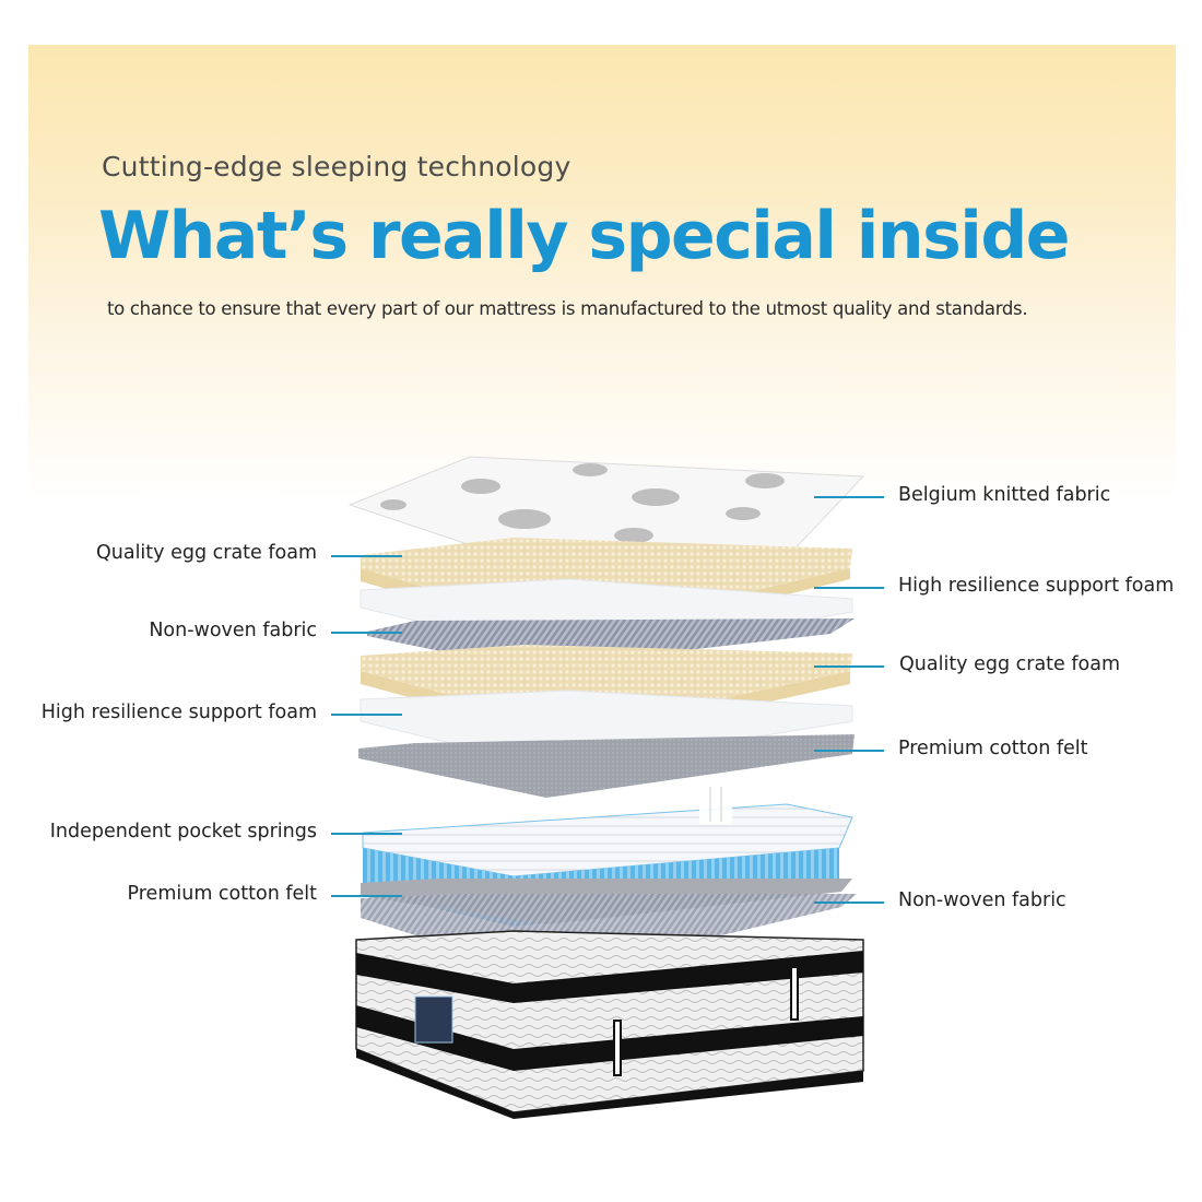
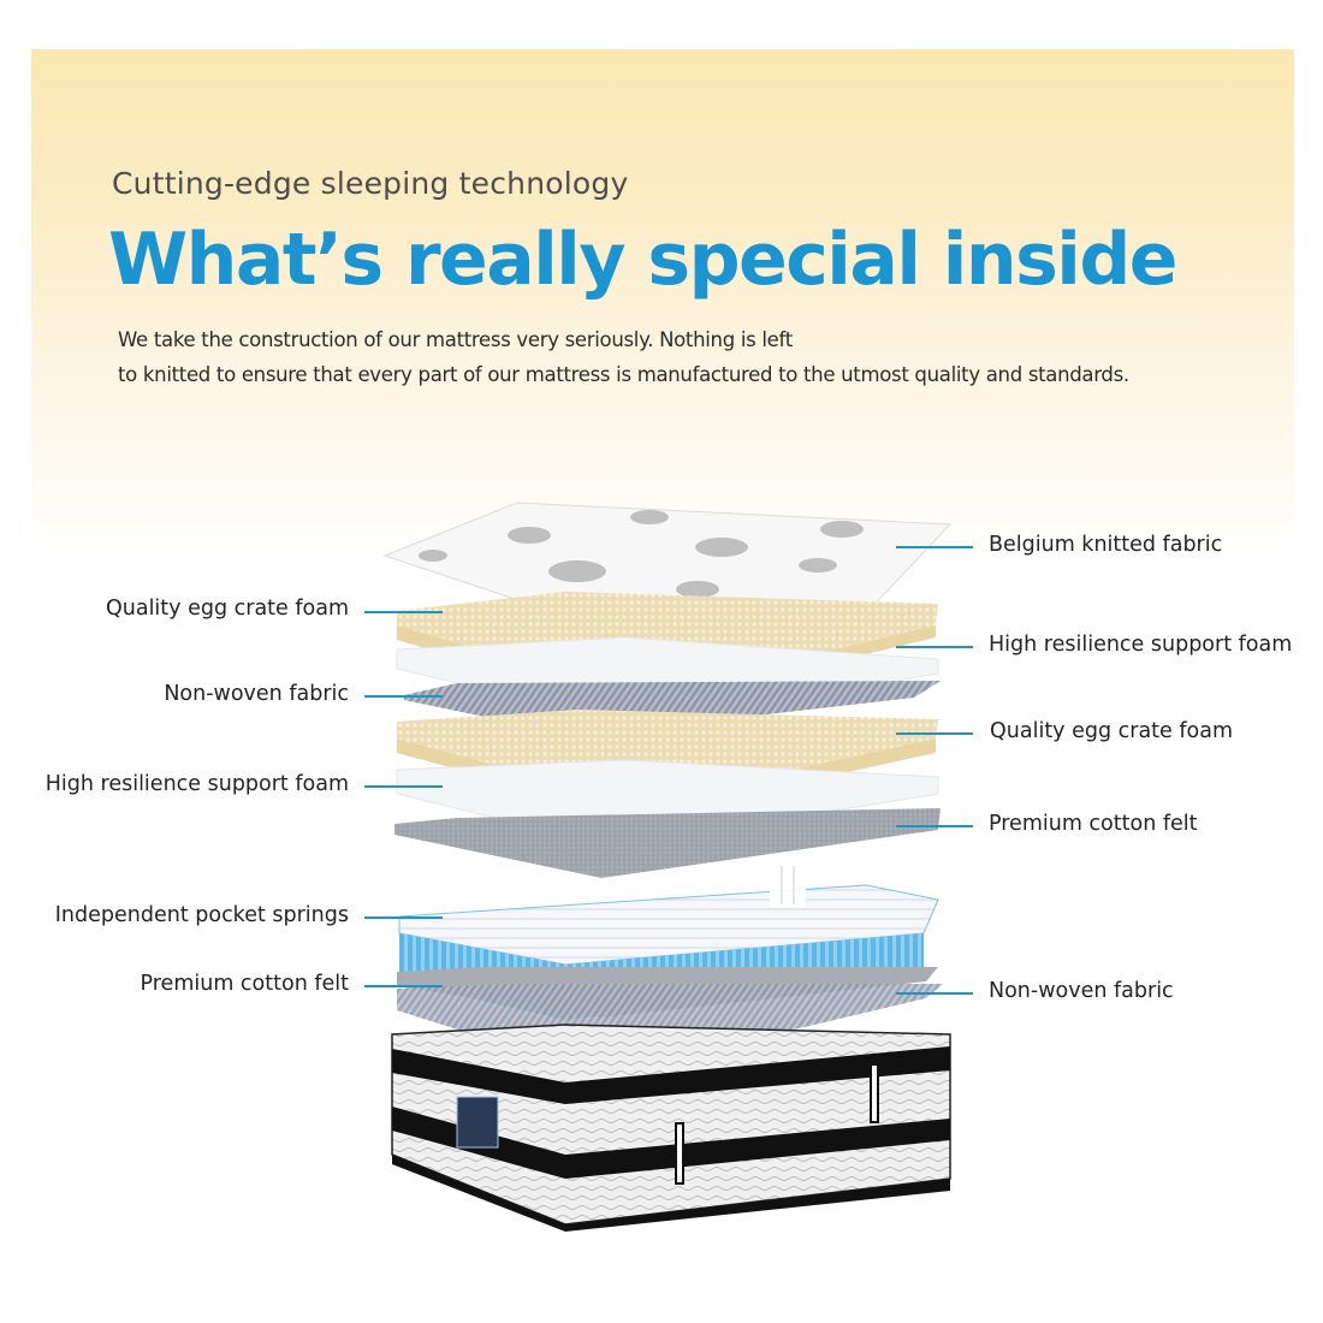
  Cutting-edge sleeping technology
  What’s really special inside
+ We take the construction of our mattress very seriously. Nothing is left
- to chance to ensure that every part of our mattress is manufactured to the utmost quality and standards.
+ to knitted to ensure that every part of our mattress is manufactured to the utmost quality and standards.
  Quality egg crate foam
  Non-woven fabric
  High resilience support foam
  Independent pocket springs
  Premium cotton felt
  Belgium knitted fabric
  High resilience support foam
  Quality egg crate foam
  Premium cotton felt
  Non-woven fabric
